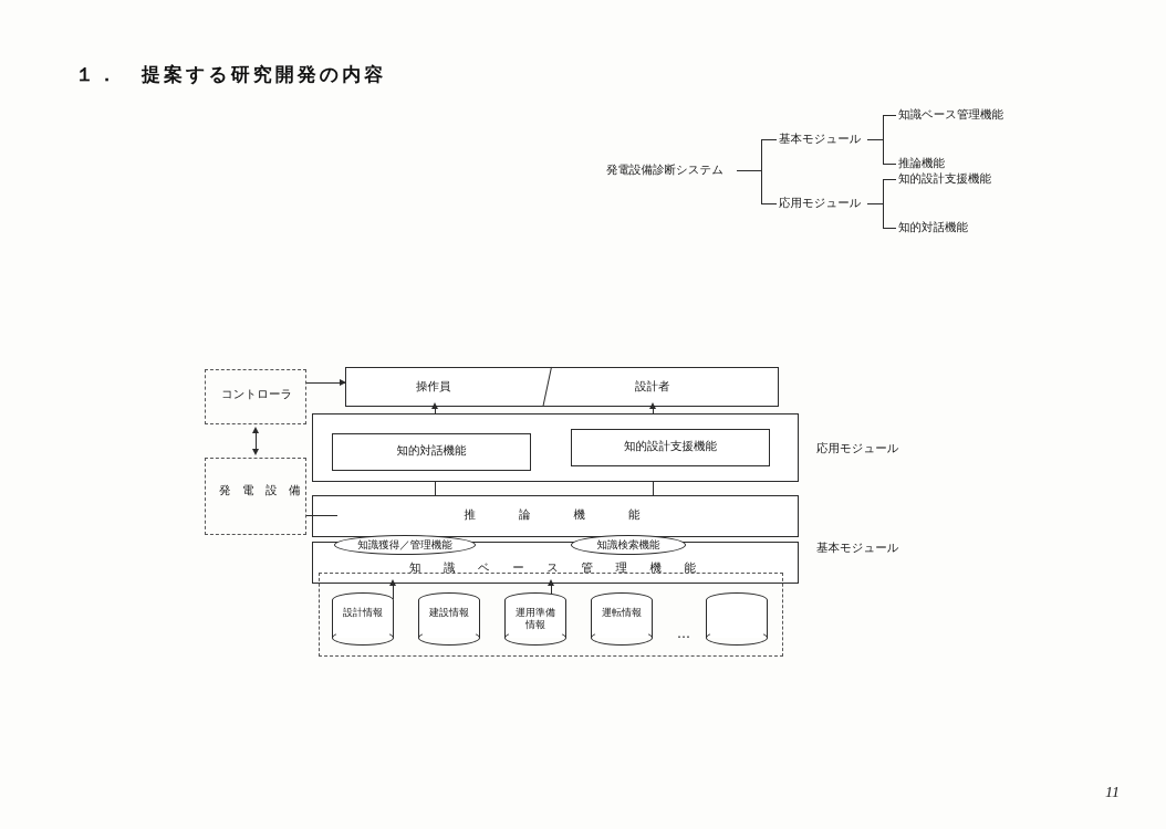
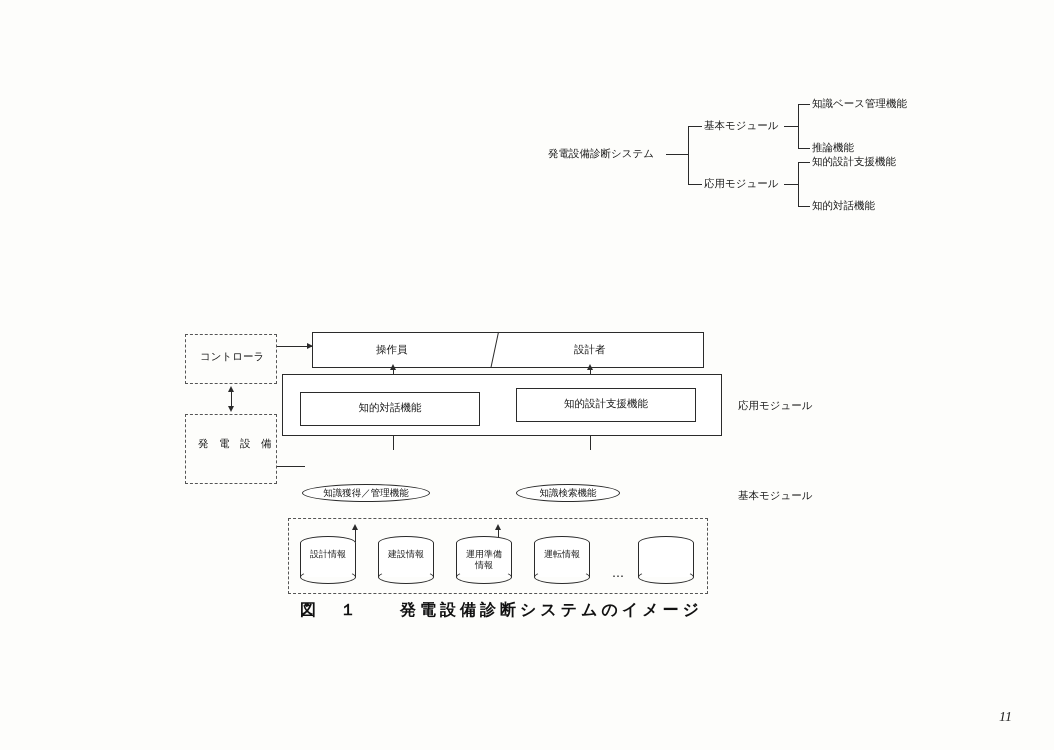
- １． 提案する研究開発の内容
  発電設備診断システム
  基本モジュール
  知識ベース管理機能
  推論機能
  応用モジュール
  知的設計支援機能
  知的対話機能
  コントローラ
  発 電 設 備
  操作員
  設計者
  知的対話機能
  知的設計支援機能
  応用モジュール
- 推 論 機 能
- 知 識 ベ ー ス 管 理 機 能
  知識獲得／管理機能
  知識検索機能
  基本モジュール
  設計情報
  建設情報
  運用準備
  情報
  運転情報
  …
+ 図 １ 発電設備診断システムのイメージ
  11
